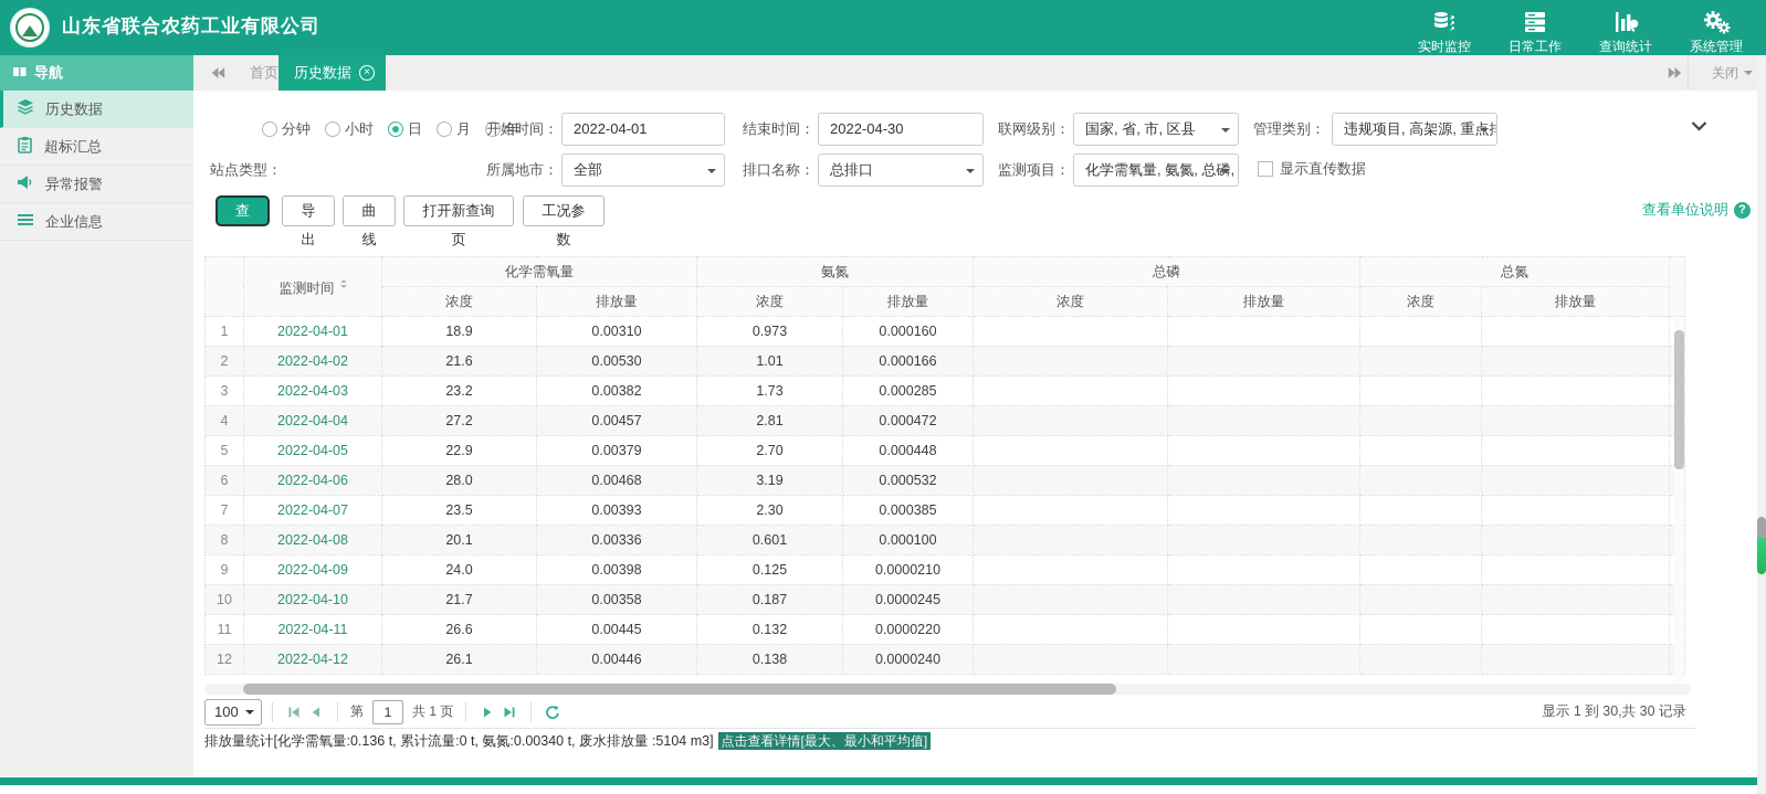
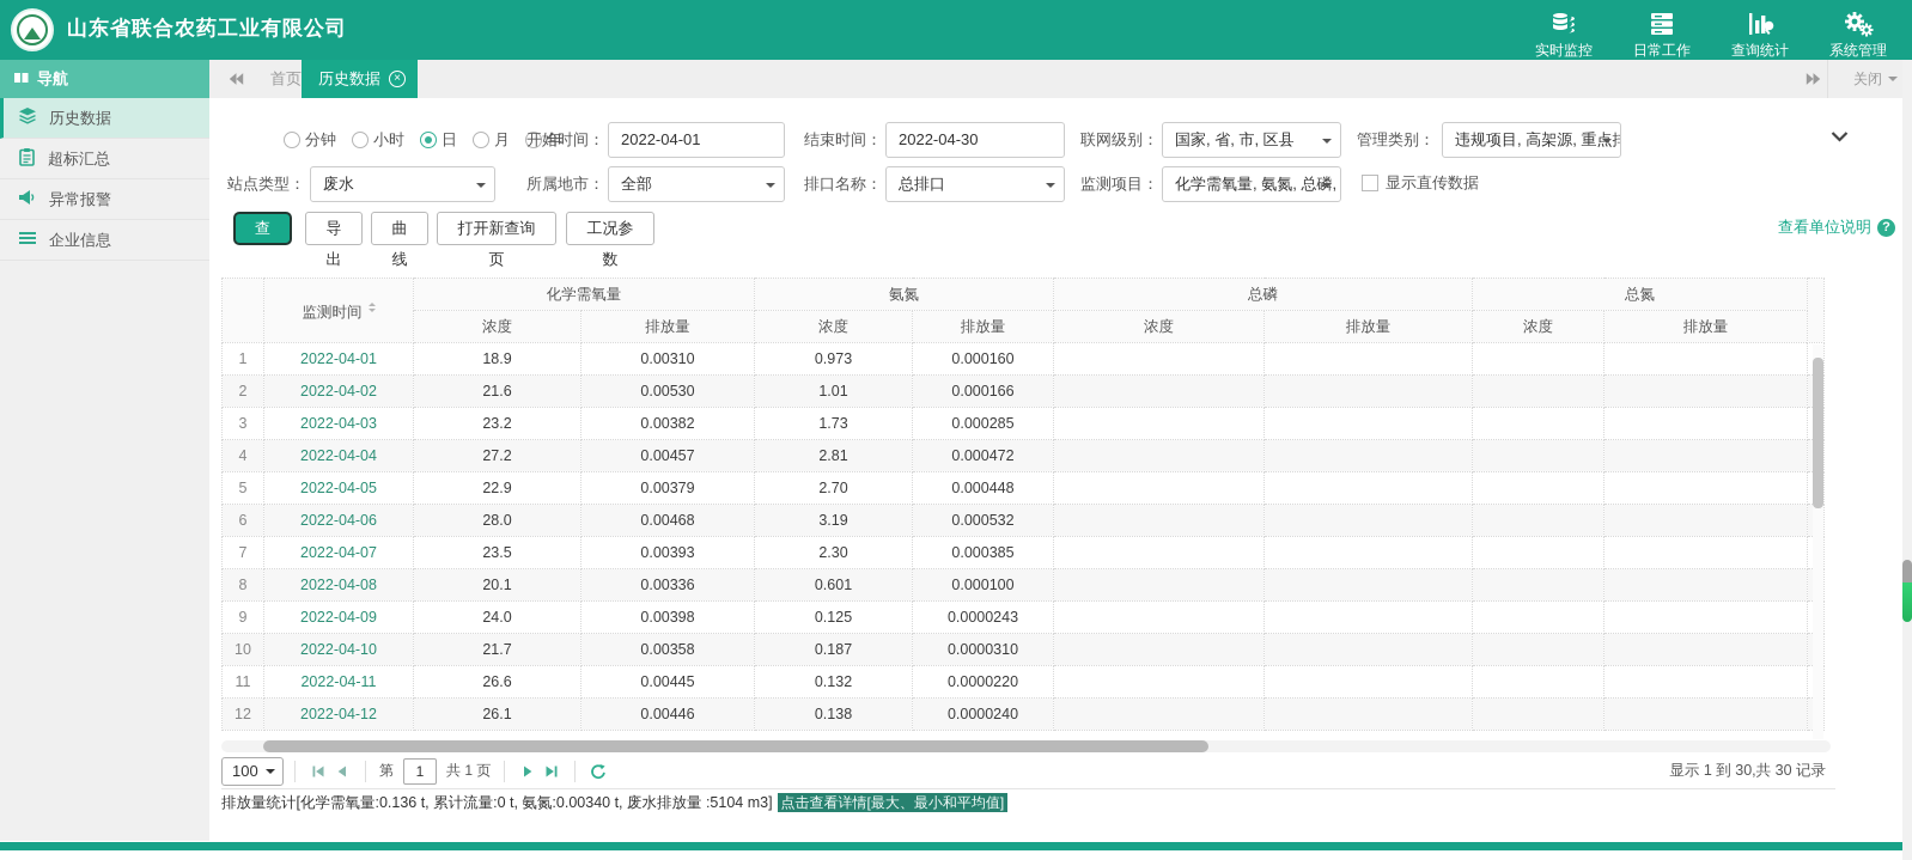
  山东省联合农药工业有限公司
  实时监控
  日常工作
  查询统计
  系统管理
  导航
  历史数据
  超标汇总
  异常报警
  企业信息
  首页
  历史数据
  ×
  关闭
  分钟
  小时
  日
  月
  年
  开始时间：
  2022-04-01
  结束时间：
  2022-04-30
  联网级别：
  国家, 省, 市, 区县
  管理类别：
  违规项目, 高架源, 重点排
  站点类型：
+ 废水
  所属地市：
  全部
  排口名称：
  总排口
  监测项目：
  化学需氧量, 氨氮, 总磷,
  显示直传数据
  导出
  曲线
  打开新查询页
  工况参数
  查看单位说明
  ?
  	监测时间	化学需氧量	氨氮	总磷	总氮
  浓度	排放量	浓度	排放量	浓度	排放量	浓度	排放量
  1	2022-04-01	18.9	0.00310	0.973	0.000160
  2	2022-04-02	21.6	0.00530	1.01	0.000166
  3	2022-04-03	23.2	0.00382	1.73	0.000285
  4	2022-04-04	27.2	0.00457	2.81	0.000472
  5	2022-04-05	22.9	0.00379	2.70	0.000448
  6	2022-04-06	28.0	0.00468	3.19	0.000532
  7	2022-04-07	23.5	0.00393	2.30	0.000385
  8	2022-04-08	20.1	0.00336	0.601	0.000100
- 9	2022-04-09	24.0	0.00398	0.125	0.0000210
+ 9	2022-04-09	24.0	0.00398	0.125	0.0000243
- 10	2022-04-10	21.7	0.00358	0.187	0.0000245
+ 10	2022-04-10	21.7	0.00358	0.187	0.0000310
  11	2022-04-11	26.6	0.00445	0.132	0.0000220
  12	2022-04-12	26.1	0.00446	0.138	0.0000240
  100
  第
  1
  共 1 页
  显示 1 到 30,共 30 记录
  排放量统计[化学需氧量:0.136 t, 累计流量:0 t, 氨氮:0.00340 t, 废水排放量 :5104 m3] 点击查看详情[最大、最小和平均值]
